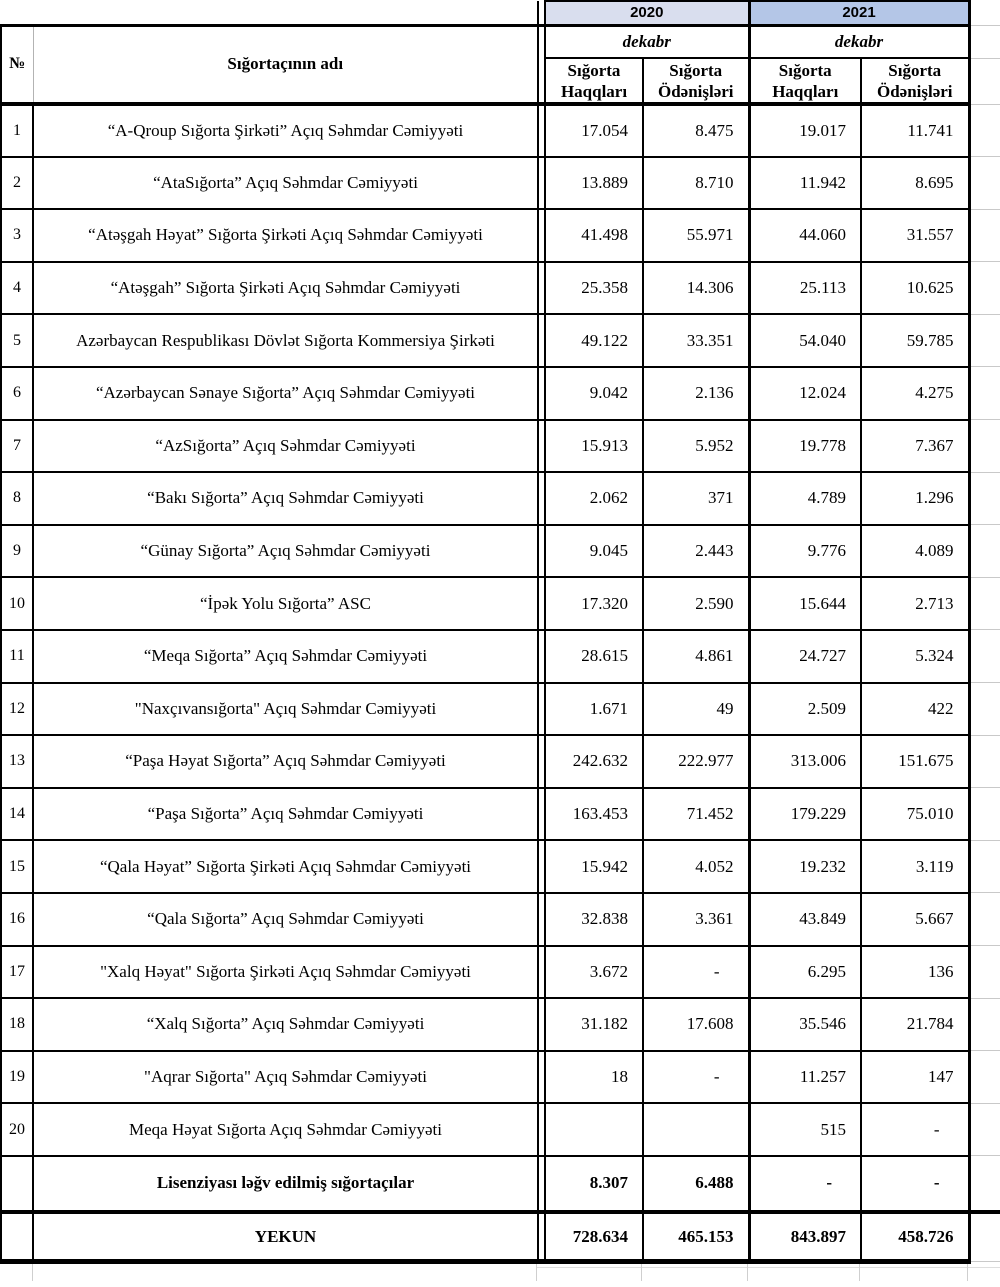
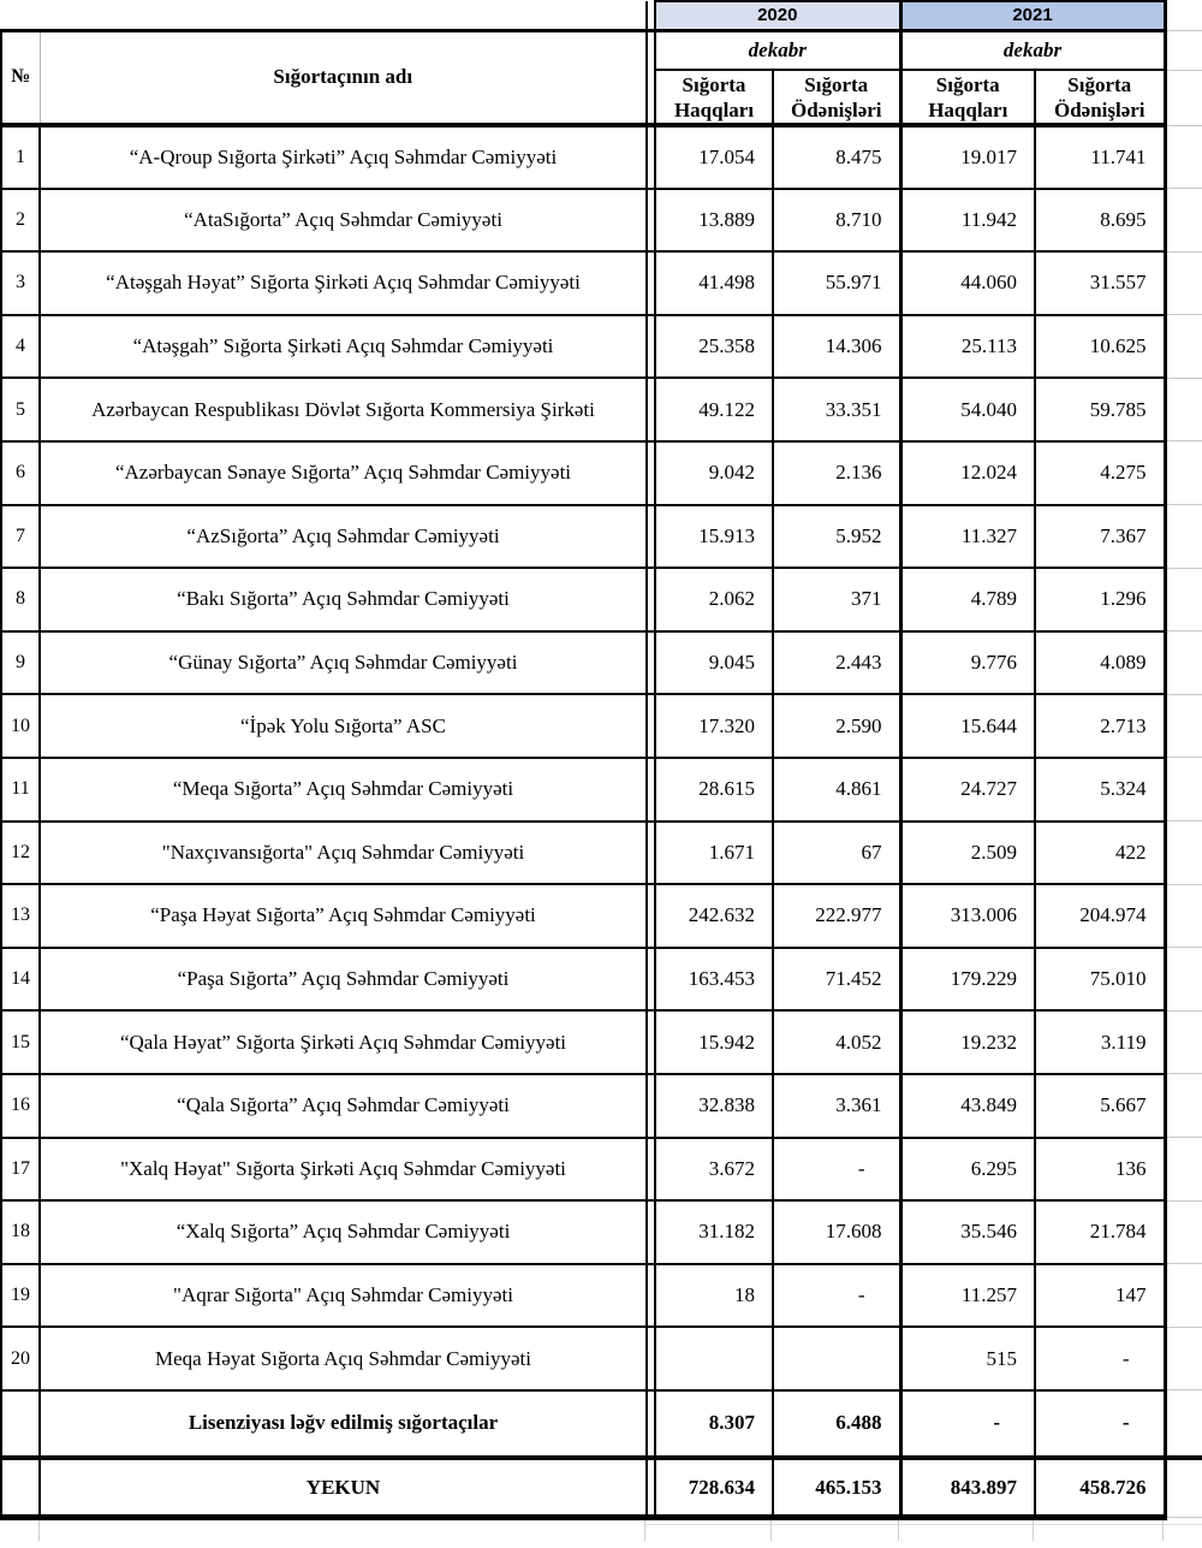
  		2020	2021
  №	Sığortaçının adı		dekabr	dekabr
  Sığorta Haqqları	Sığorta Ödənişləri	Sığorta Haqqları	Sığorta Ödənişləri
  1	“A-Qroup Sığorta Şirkəti” Açıq Səhmdar Cəmiyyəti		17.054	8.475	19.017	11.741
  2	“AtaSığorta” Açıq Səhmdar Cəmiyyəti		13.889	8.710	11.942	8.695
  3	“Atəşgah Həyat” Sığorta Şirkəti Açıq Səhmdar Cəmiyyəti		41.498	55.971	44.060	31.557
  4	“Atəşgah” Sığorta Şirkəti Açıq Səhmdar Cəmiyyəti		25.358	14.306	25.113	10.625
  5	Azərbaycan Respublikası Dövlət Sığorta Kommersiya Şirkəti		49.122	33.351	54.040	59.785
  6	“Azərbaycan Sənaye Sığorta” Açıq Səhmdar Cəmiyyəti		9.042	2.136	12.024	4.275
- 7	“AzSığorta” Açıq Səhmdar Cəmiyyəti		15.913	5.952	19.778	7.367
+ 7	“AzSığorta” Açıq Səhmdar Cəmiyyəti		15.913	5.952	11.327	7.367
  8	“Bakı Sığorta” Açıq Səhmdar Cəmiyyəti		2.062	371	4.789	1.296
  9	“Günay Sığorta” Açıq Səhmdar Cəmiyyəti		9.045	2.443	9.776	4.089
  10	“İpək Yolu Sığorta” ASC		17.320	2.590	15.644	2.713
  11	“Meqa Sığorta” Açıq Səhmdar Cəmiyyəti		28.615	4.861	24.727	5.324
- 12	"Naxçıvansığorta" Açıq Səhmdar Cəmiyyəti		1.671	49	2.509	422
+ 12	"Naxçıvansığorta" Açıq Səhmdar Cəmiyyəti		1.671	67	2.509	422
- 13	“Paşa Həyat Sığorta” Açıq Səhmdar Cəmiyyəti		242.632	222.977	313.006	151.675
+ 13	“Paşa Həyat Sığorta” Açıq Səhmdar Cəmiyyəti		242.632	222.977	313.006	204.974
  14	“Paşa Sığorta” Açıq Səhmdar Cəmiyyəti		163.453	71.452	179.229	75.010
  15	“Qala Həyat” Sığorta Şirkəti Açıq Səhmdar Cəmiyyəti		15.942	4.052	19.232	3.119
  16	“Qala Sığorta” Açıq Səhmdar Cəmiyyəti		32.838	3.361	43.849	5.667
  17	"Xalq Həyat" Sığorta Şirkəti Açıq Səhmdar Cəmiyyəti		3.672	-	6.295	136
  18	“Xalq Sığorta” Açıq Səhmdar Cəmiyyəti		31.182	17.608	35.546	21.784
  19	"Aqrar Sığorta" Açıq Səhmdar Cəmiyyəti		18	-	11.257	147
  20	Meqa Həyat Sığorta Açıq Səhmdar Cəmiyyəti				515	-
  	Lisenziyası ləğv edilmiş sığortaçılar		8.307	6.488	-	-
  	YEKUN		728.634	465.153	843.897	458.726
